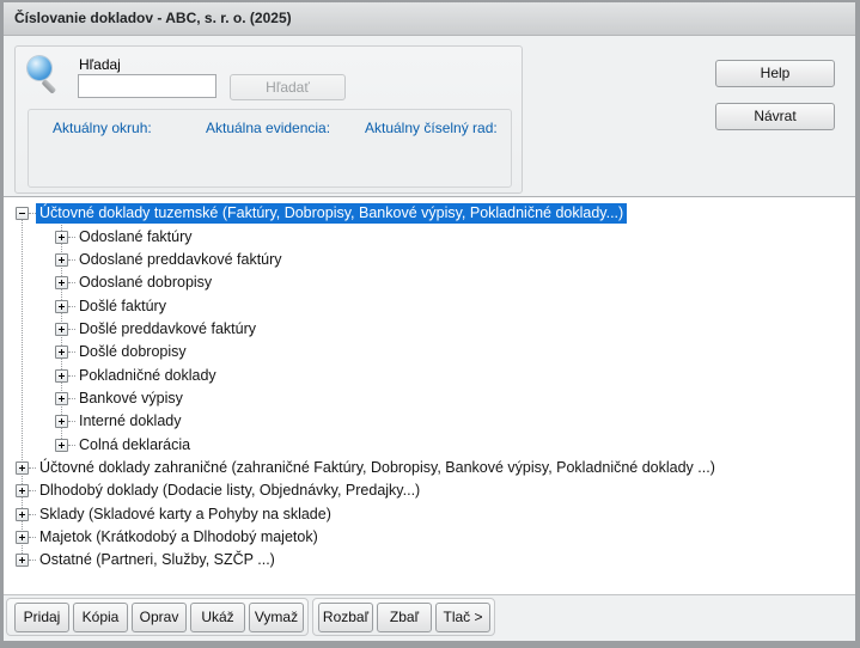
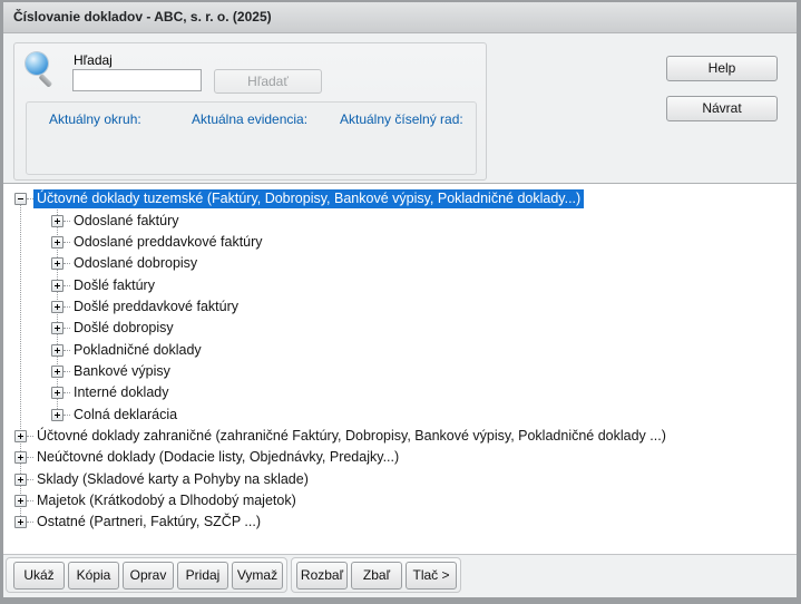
  Číslovanie dokladov - ABC, s. r. o. (2025)
  Hľadaj
  Hľadať
  Aktuálny okruh:
  Aktuálna evidencia:
  Aktuálny číselný rad:
  Help
  Návrat
  Účtovné doklady tuzemské (Faktúry, Dobropisy, Bankové výpisy, Pokladničné doklady...)
  Odoslané faktúry
  Odoslané preddavkové faktúry
  Odoslané dobropisy
  Došlé faktúry
  Došlé preddavkové faktúry
  Došlé dobropisy
  Pokladničné doklady
  Bankové výpisy
  Interné doklady
  Colná deklarácia
  Účtovné doklady zahraničné (zahraničné Faktúry, Dobropisy, Bankové výpisy, Pokladničné doklady ...)
- Dlhodobý doklady (Dodacie listy, Objednávky, Predajky...)
+ Neúčtovné doklady (Dodacie listy, Objednávky, Predajky...)
  Sklady (Skladové karty a Pohyby na sklade)
  Majetok (Krátkodobý a Dlhodobý majetok)
- Ostatné (Partneri, Služby, SZČP ...)
+ Ostatné (Partneri, Faktúry, SZČP ...)
- Pridaj
+ Ukáž
  Kópia
  Oprav
- Ukáž
+ Pridaj
  Vymaž
  Rozbaľ
  Zbaľ
  Tlač >
